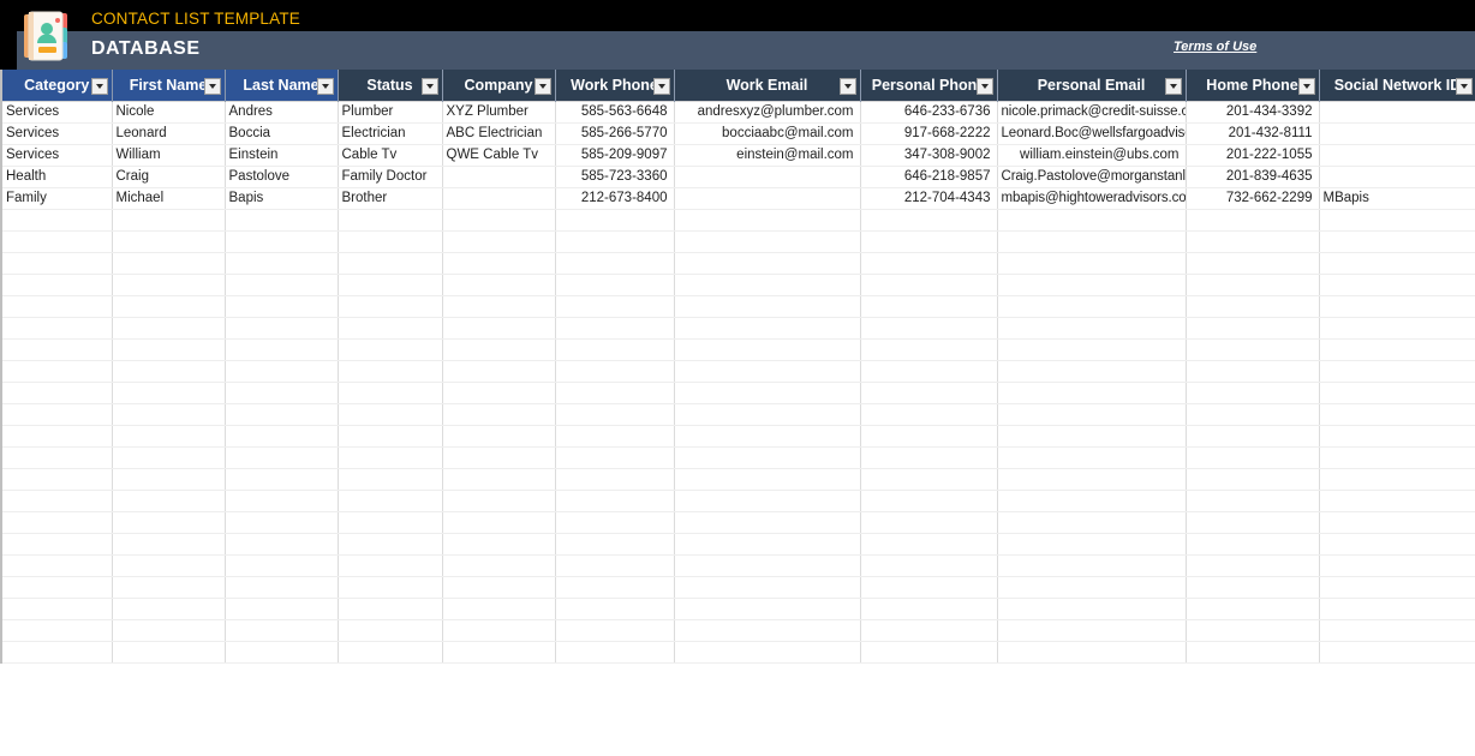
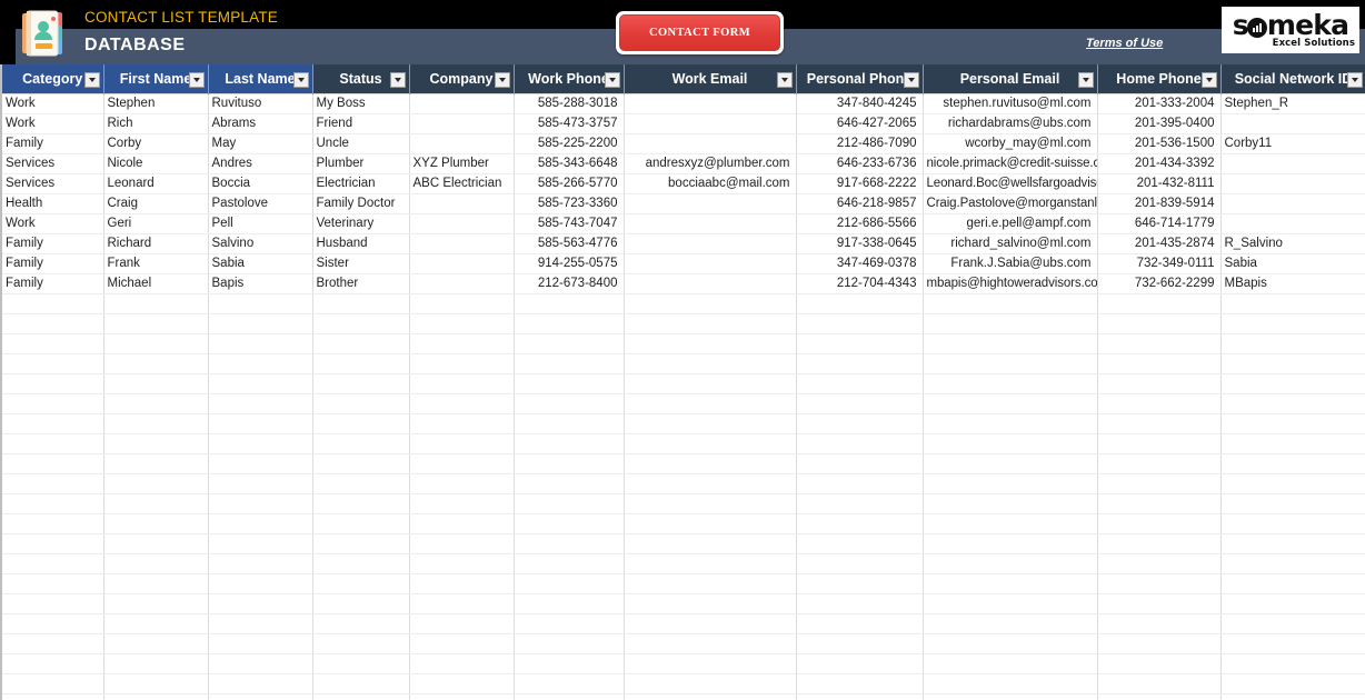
  CONTACT LIST TEMPLATE
  DATABASE
+ CONTACT FORM
  Terms of Use
+ s
+ meka
+ Excel Solutions
  Category	First Nam	Last Name	Status	Company	Work Phon	Work Email	Personal Phon	Personal Email	Home Phone	Social Network I
+ Work	Stephen	Ruvituso	My Boss		585-288-3018		347-840-4245	stephen.ruvituso@ml.com	201-333-2004	Stephen_R
+ Work	Rich	Abrams	Friend		585-473-3757		646-427-2065	richardabrams@ubs.com	201-395-0400
+ Family	Corby	May	Uncle		585-225-2200		212-486-7090	wcorby_may@ml.com	201-536-1500	Corby11
- Services	Nicole	Andres	Plumber	XYZ Plumber	585-563-6648	andresxyz@plumber.com	646-233-6736	nicole.primack@credit-suisse.c	201-434-3392
+ Services	Nicole	Andres	Plumber	XYZ Plumber	585-343-6648	andresxyz@plumber.com	646-233-6736	nicole.primack@credit-suisse.c	201-434-3392
  Services	Leonard	Boccia	Electrician	ABC Electrician	585-266-5770	bocciaabc@mail.com	917-668-2222	Leonard.Boc@wellsfargoadvis	201-432-8111
- Services	William	Einstein	Cable Tv	QWE Cable Tv	585-209-9097	einstein@mail.com	347-308-9002	william.einstein@ubs.com	201-222-1055
- Health	Craig	Pastolove	Family Doctor		585-723-3360		646-218-9857	Craig.Pastolove@morganstanl	201-839-4635
+ Health	Craig	Pastolove	Family Doctor		585-723-3360		646-218-9857	Craig.Pastolove@morganstanl	201-839-5914
+ Work	Geri	Pell	Veterinary		585-743-7047		212-686-5566	geri.e.pell@ampf.com	646-714-1779
+ Family	Richard	Salvino	Husband		585-563-4776		917-338-0645	richard_salvino@ml.com	201-435-2874	R_Salvino
+ Family	Frank	Sabia	Sister		914-255-0575		347-469-0378	Frank.J.Sabia@ubs.com	732-349-0111	Sabia
  Family	Michael	Bapis	Brother		212-673-8400		212-704-4343	mbapis@hightoweradvisors.co	732-662-2299	MBapis
